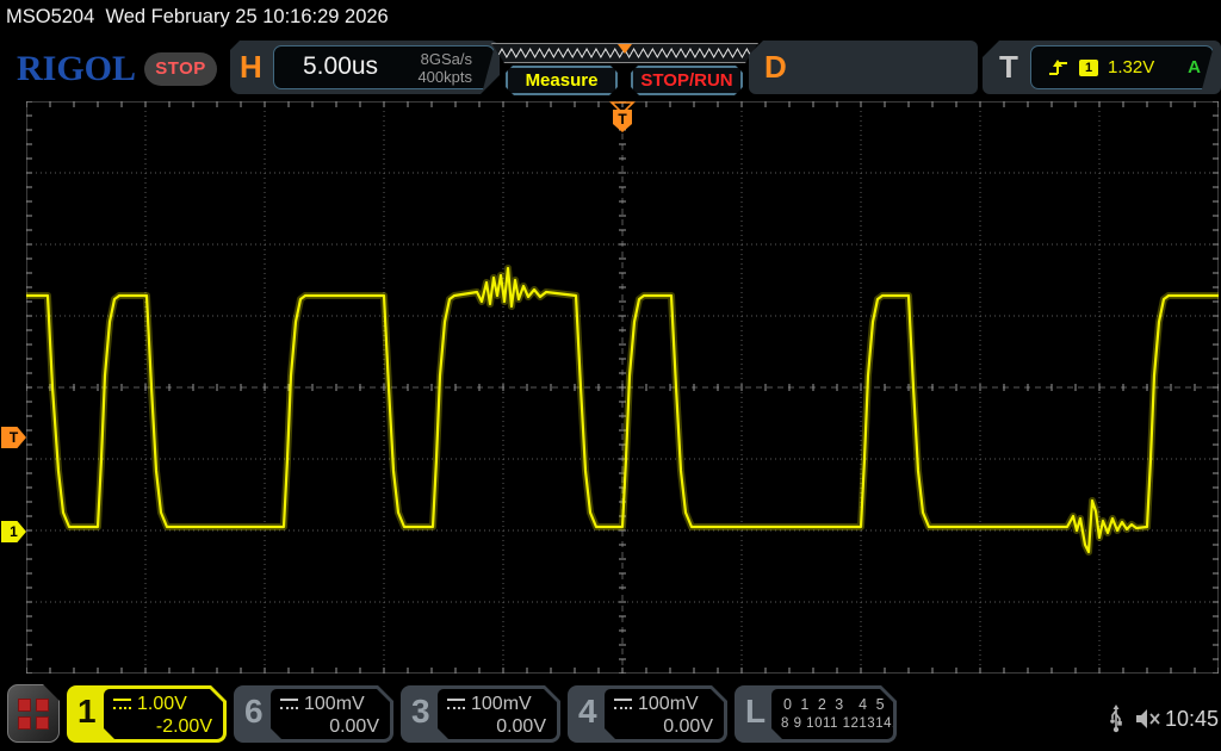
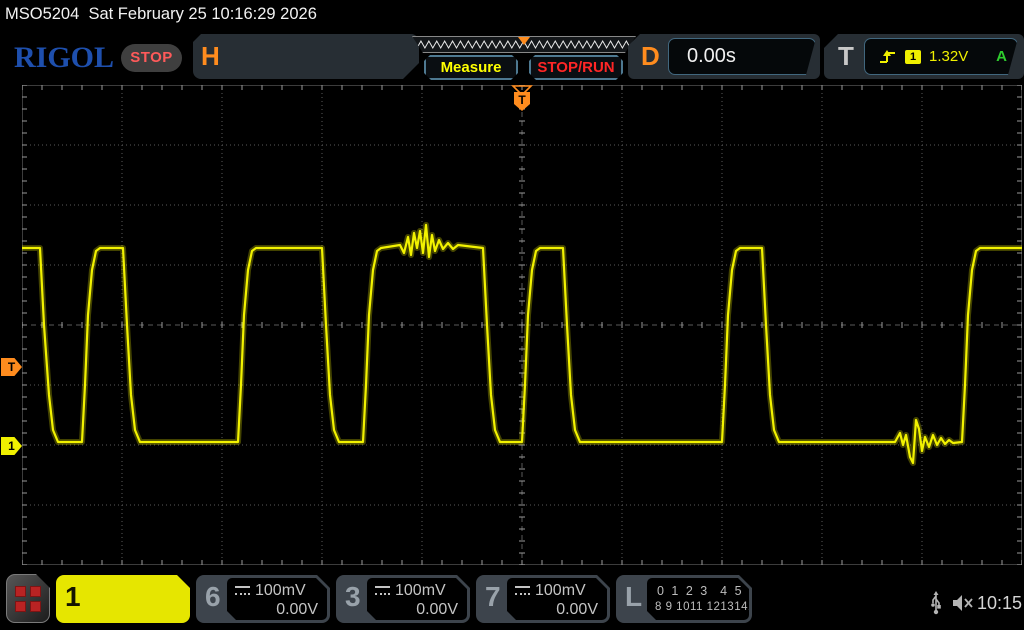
- MSO5204 Wed February 25 10:16:29 2026
+ MSO5204 Sat February 25 10:16:29 2026
  RIGOL
  STOP
  H
- 5.00us
- 8GSa/s
- 400kpts
  Measure
  STOP/RUN
  D
+ 0.00s
  T
  1
  1.32V
  A
  T
  T
  1
  1
- 1.00V
- -2.00V
  6
  100mV
  0.00V
  3
  100mV
  0.00V
- 4
+ 7
  100mV
  0.00V
  L
  0 1 2 3 4 5
  8 9 1011 121314
- 10:45
+ 10:15
